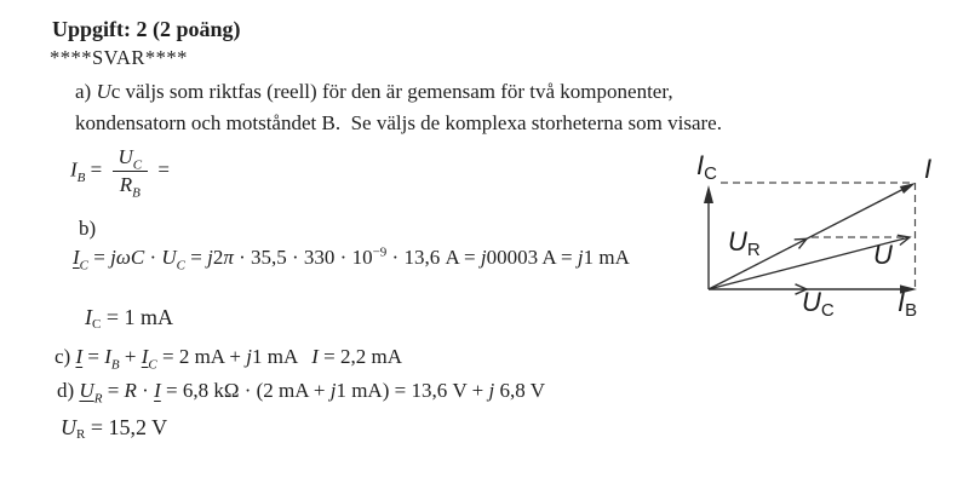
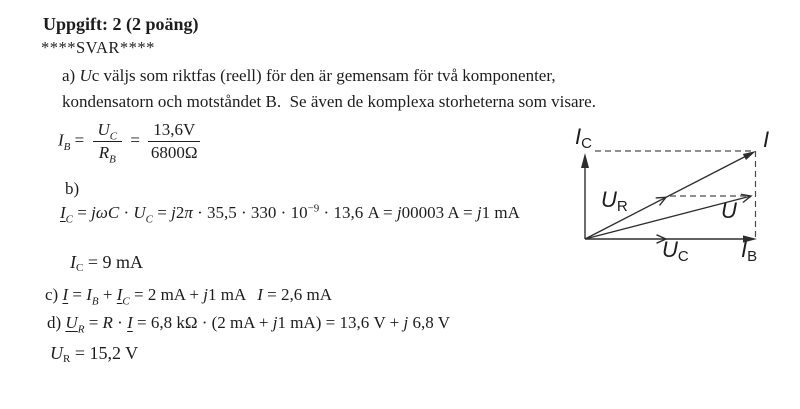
  Uppgift: 2 (2 poäng)
  ****SVAR****
  a) Uc väljs som riktfas (reell) för den är gemensam för två komponenter,
- kondensatorn och motståndet B. Se väljs de komplexa storheterna som visare.
+ kondensatorn och motståndet B. Se även de komplexa storheterna som visare.
  IB =
  UC
  RB
  =
+ 13,6V
+ 6800Ω
  b)
  IC = jωC · UC = j2π · 35,5 · 330 · 10−9 · 13,6 A = j00003 A = j1 mA
- IC = 1 mA
+ IC = 9 mA
- c) I = IB + IC = 2 mA + j1 mA I = 2,2 mA
+ c) I = IB + IC = 2 mA + j1 mA I = 2,6 mA
  d) UR = R · I = 6,8 kΩ · (2 mA + j1 mA) = 13,6 V + j 6,8 V
  UR = 15,2 V
  IC
  I
  UR
  U
  UC
  IB
